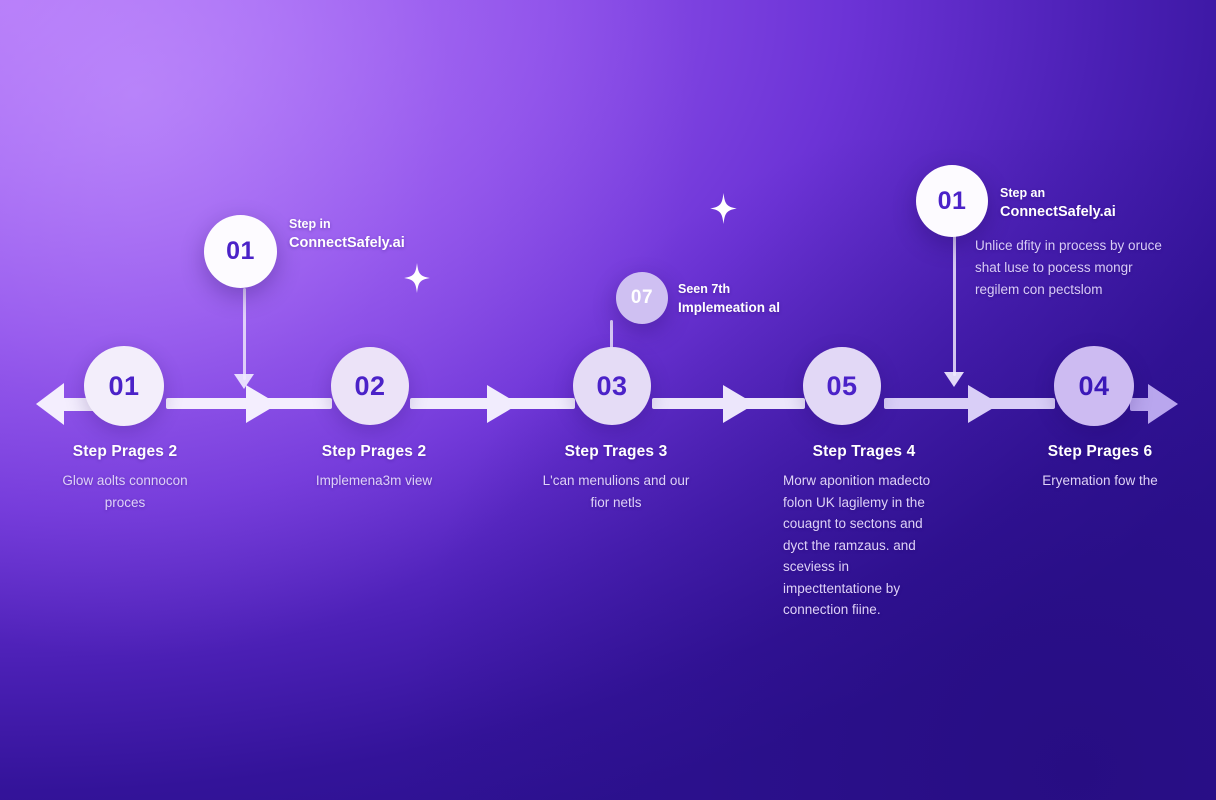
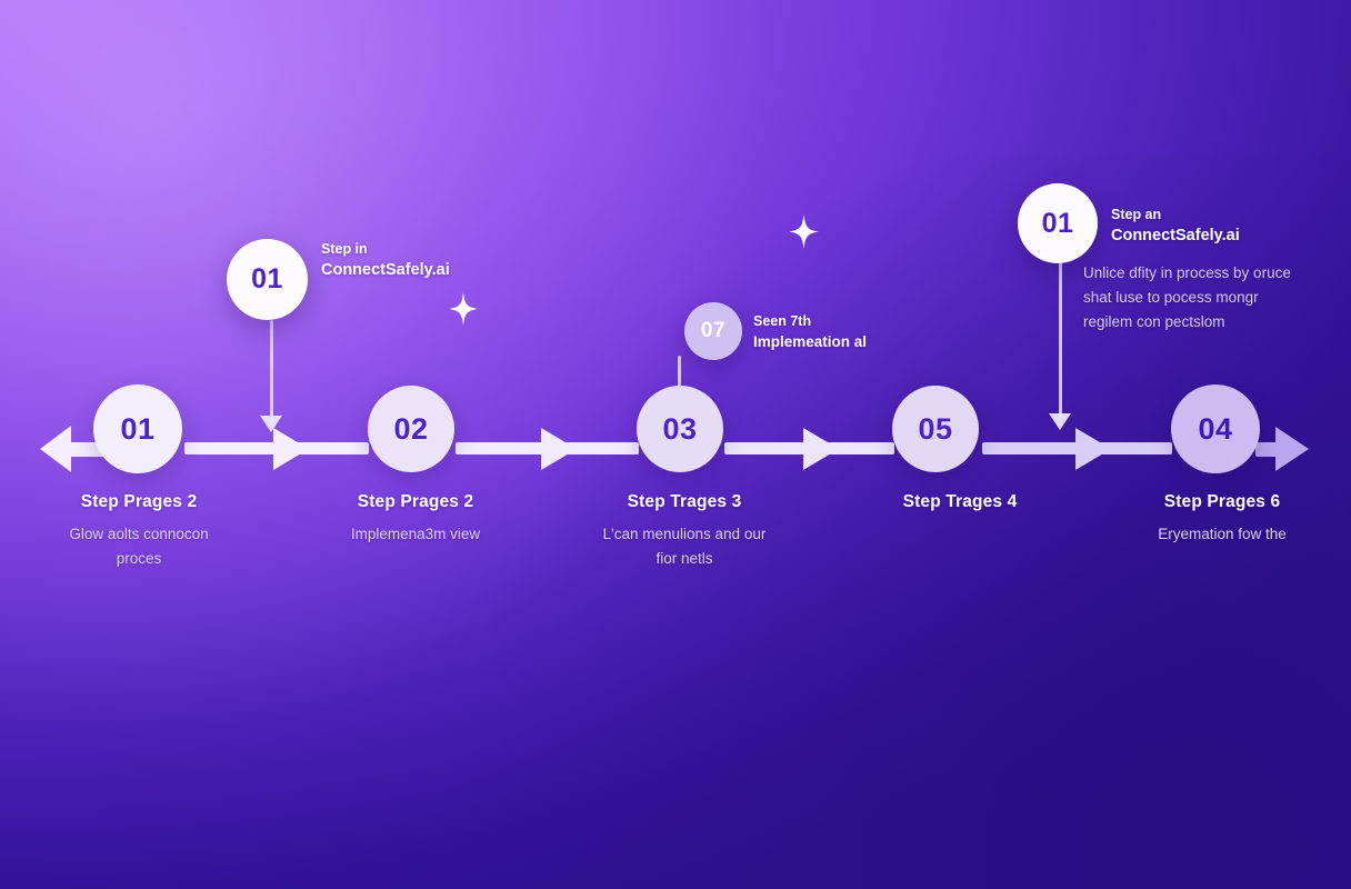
  01
  02
  03
  05
  04
  Step Prages 2
  Glow aolts connocon proces
  Step Prages 2
  Implemena3m view
  Step Trages 3
  L'can menulions and our fior netls
  Step Trages 4
- Morw aponition madecto folon UK lagilemy in the couagnt to sectons and dyct the ramzaus. and sceviess in impecttentatione by connection fiine.
  Step Prages 6
  Eryemation fow the
  01
  Step in
  ConnectSafely.ai
  07
  Seen 7th
  Implemeation al
  01
  Step an
  ConnectSafely.ai
  Unlice dfity in process by oruce shat luse to pocess mongr regilem con pectslom
